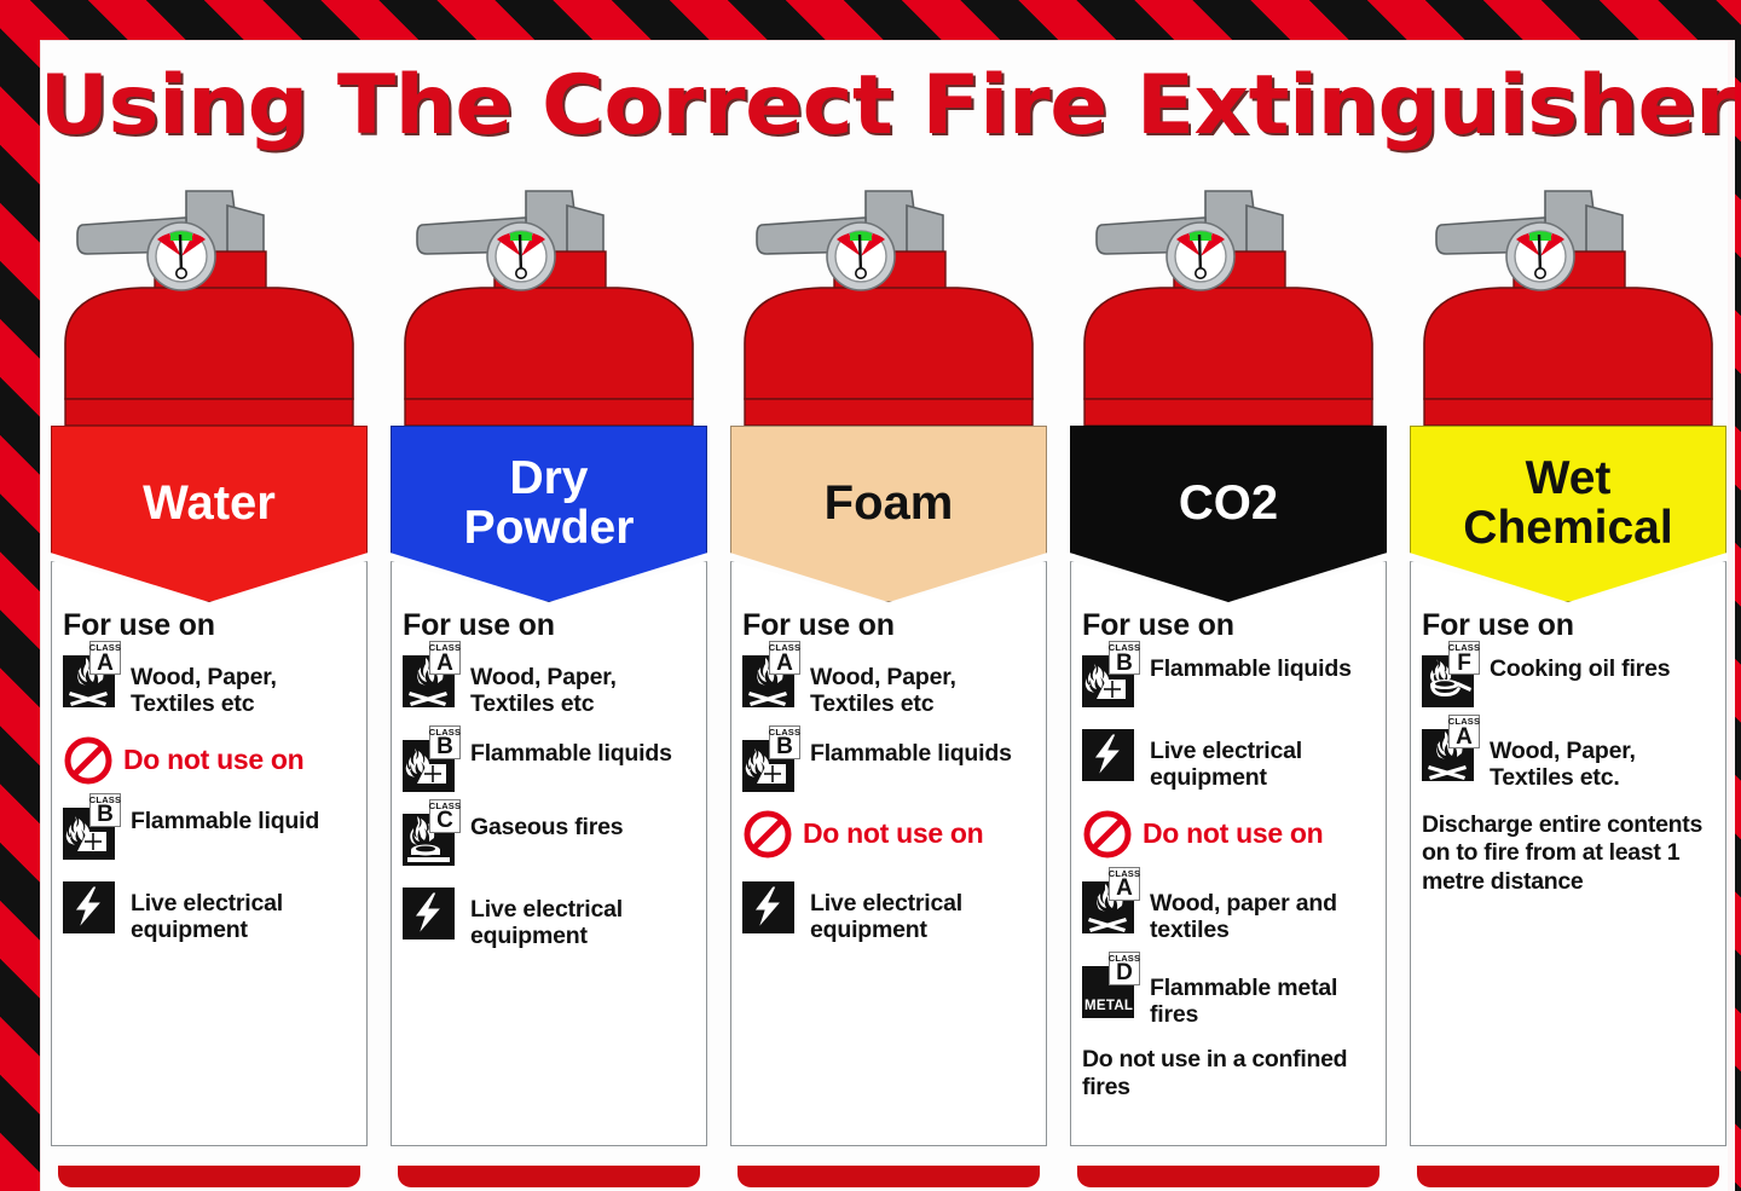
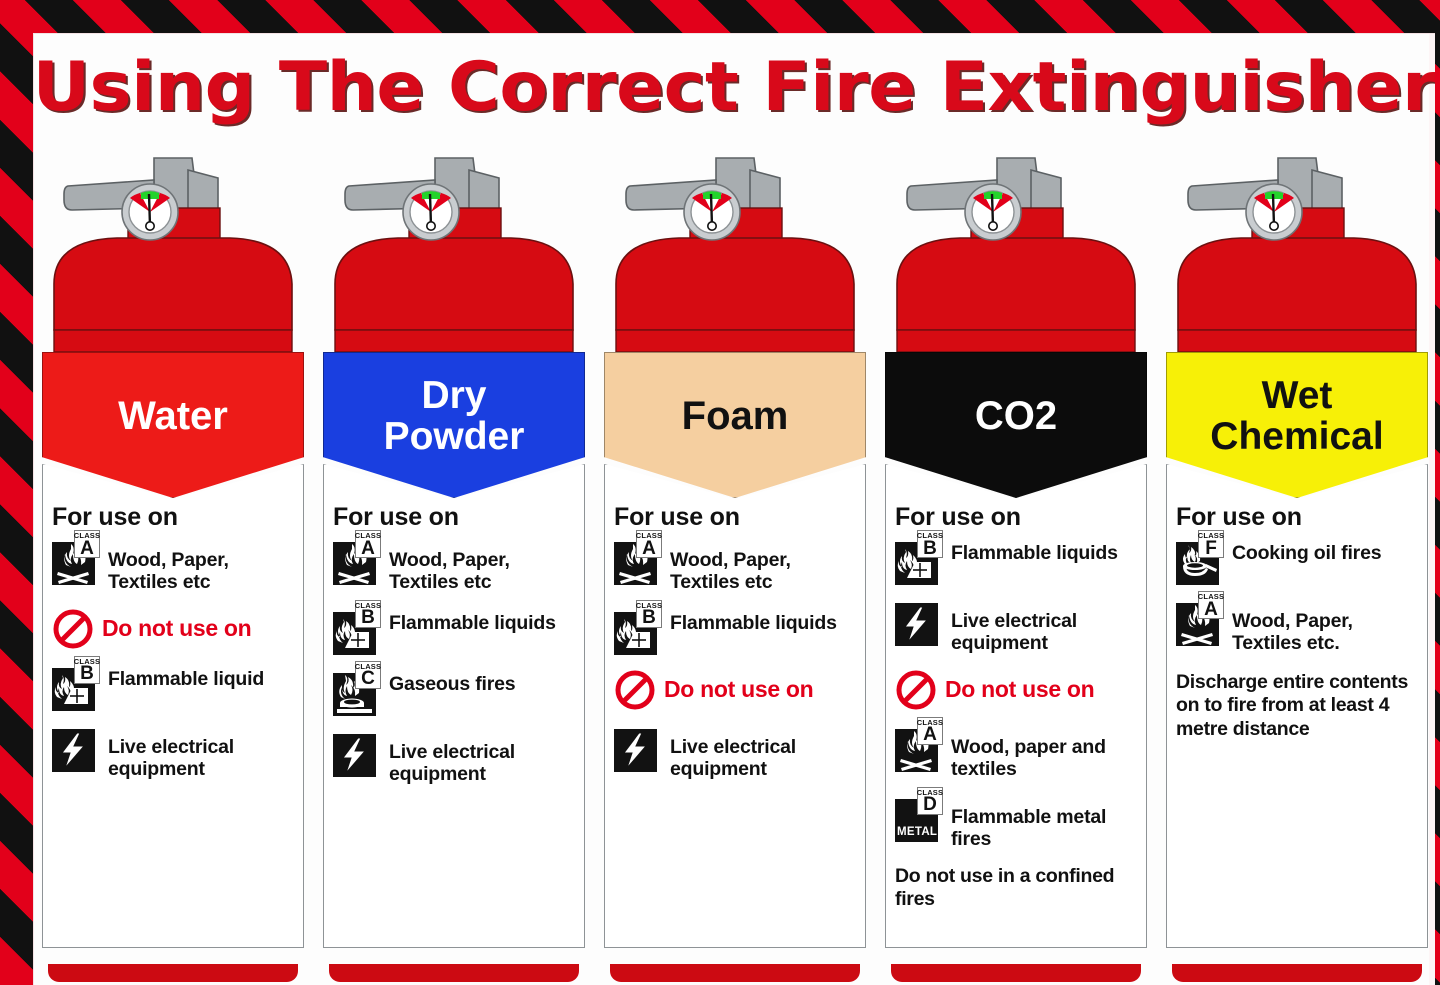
  Using The Correct Fire Extinguisher
  Water
  For use on
  CLASS
  A
  Wood, Paper,
  Textiles etc
  Do not use on
  CLASS
  B
  Flammable liquid
  Live electrical
  equipment
  Dry
  Powder
  For use on
  CLASS
  A
  Wood, Paper,
  Textiles etc
  CLASS
  B
  Flammable liquids
  CLASS
  C
  Gaseous fires
  Live electrical
  equipment
  Foam
  For use on
  CLASS
  A
  Wood, Paper,
  Textiles etc
  CLASS
  B
  Flammable liquids
  Do not use on
  Live electrical
  equipment
  CO2
  For use on
  CLASS
  B
  Flammable liquids
  Live electrical
  equipment
  Do not use on
  CLASS
  A
  Wood, paper and
  textiles
  METAL
  CLASS
  D
  Flammable metal
  fires
  Do not use in a confined fires
  Wet
  Chemical
  For use on
  CLASS
  F
  Cooking oil fires
  CLASS
  A
  Wood, Paper,
  Textiles etc.
- Discharge entire contents on to fire from at least 1 metre distance
+ Discharge entire contents on to fire from at least 4 metre distance
